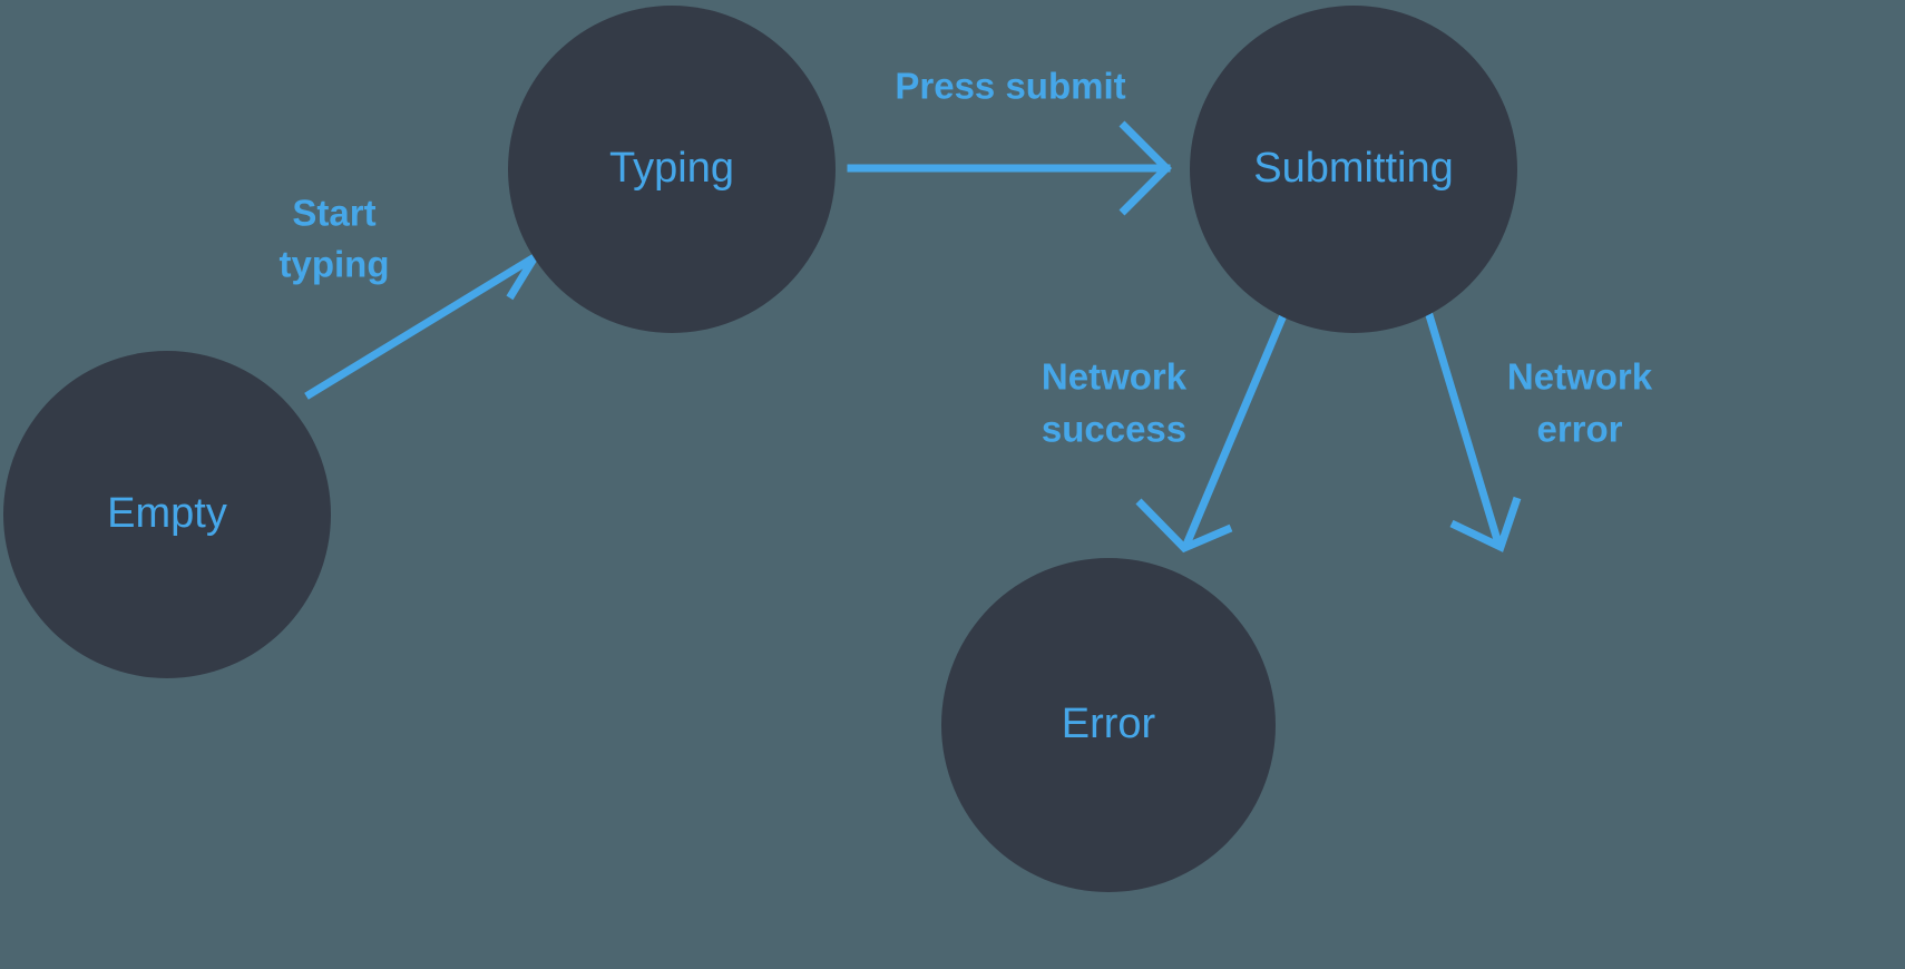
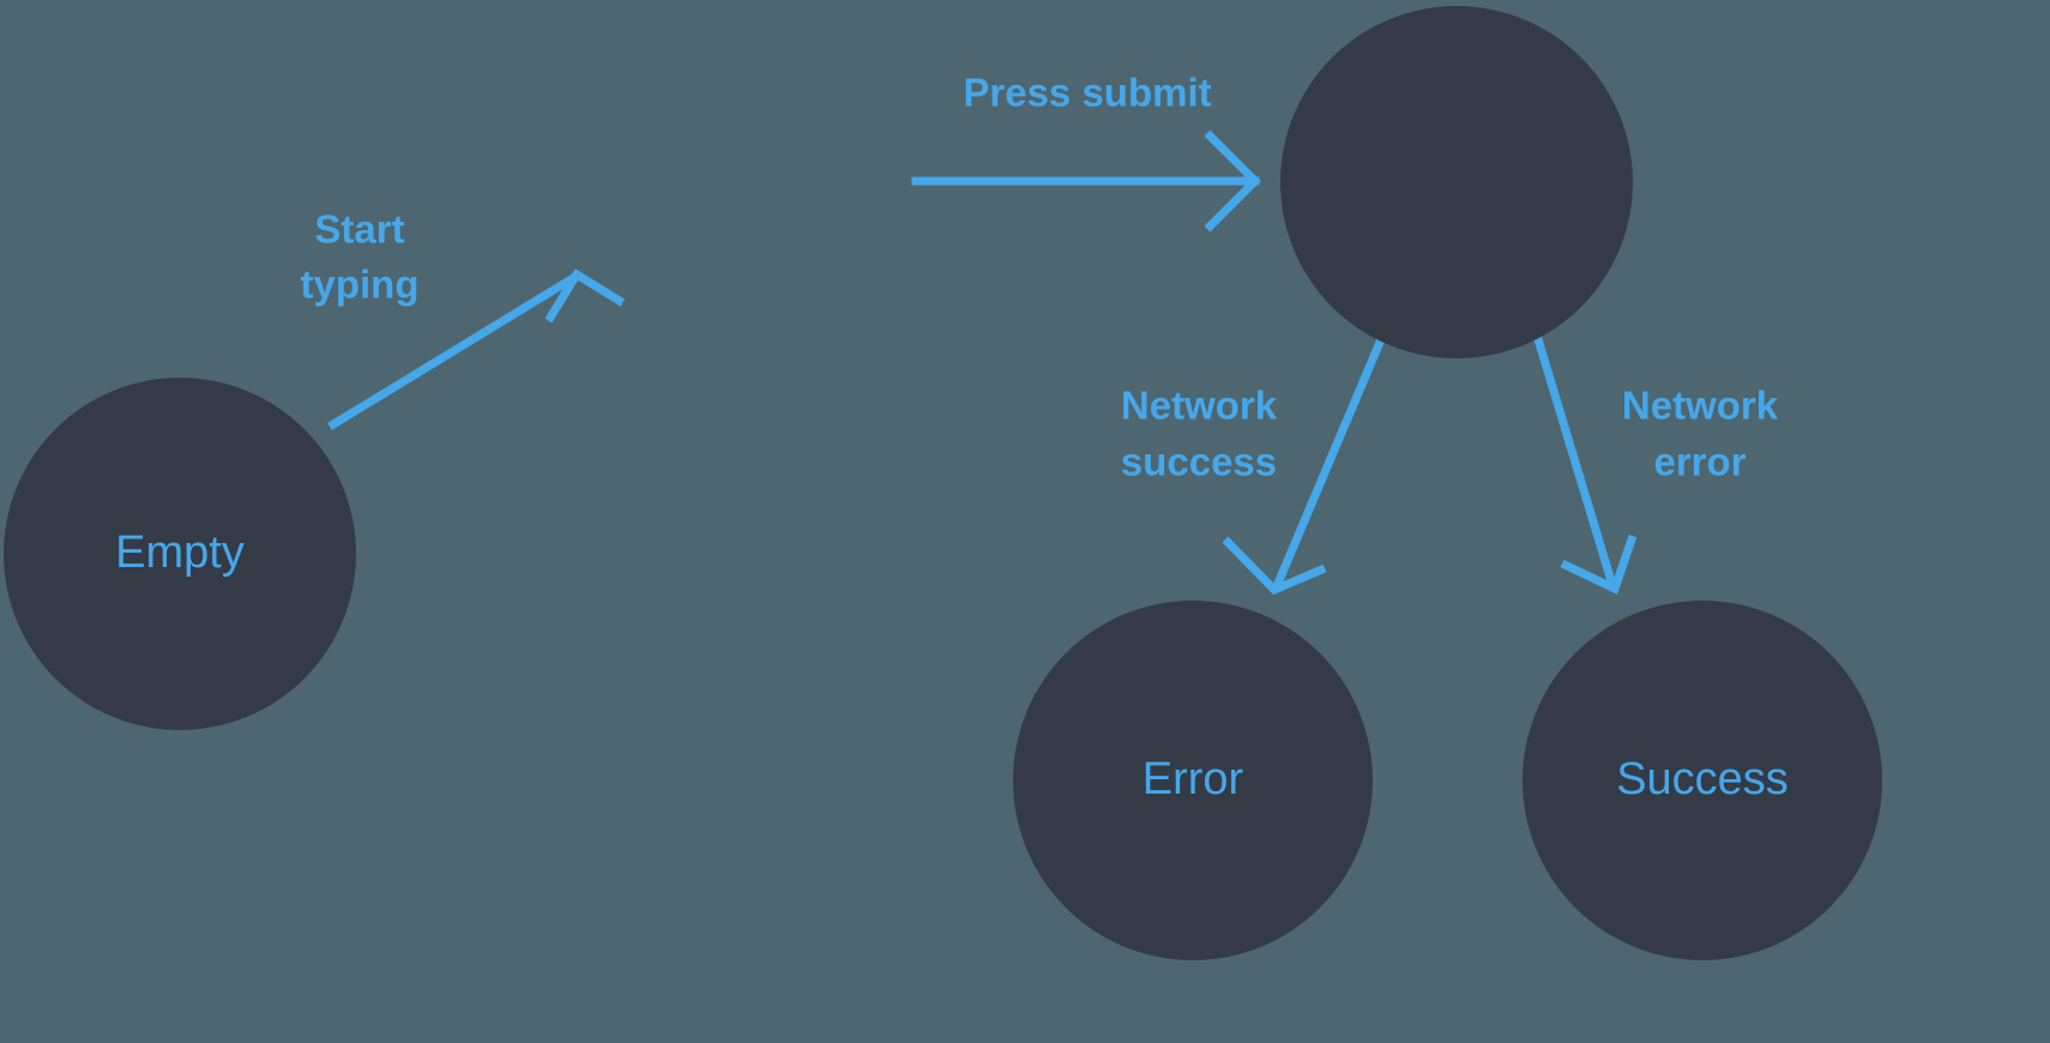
  Empty
- Typing
- Submitting
  Error
+ Success
  Start
  typing
  Press submit
  Network
  success
  Network
  error
